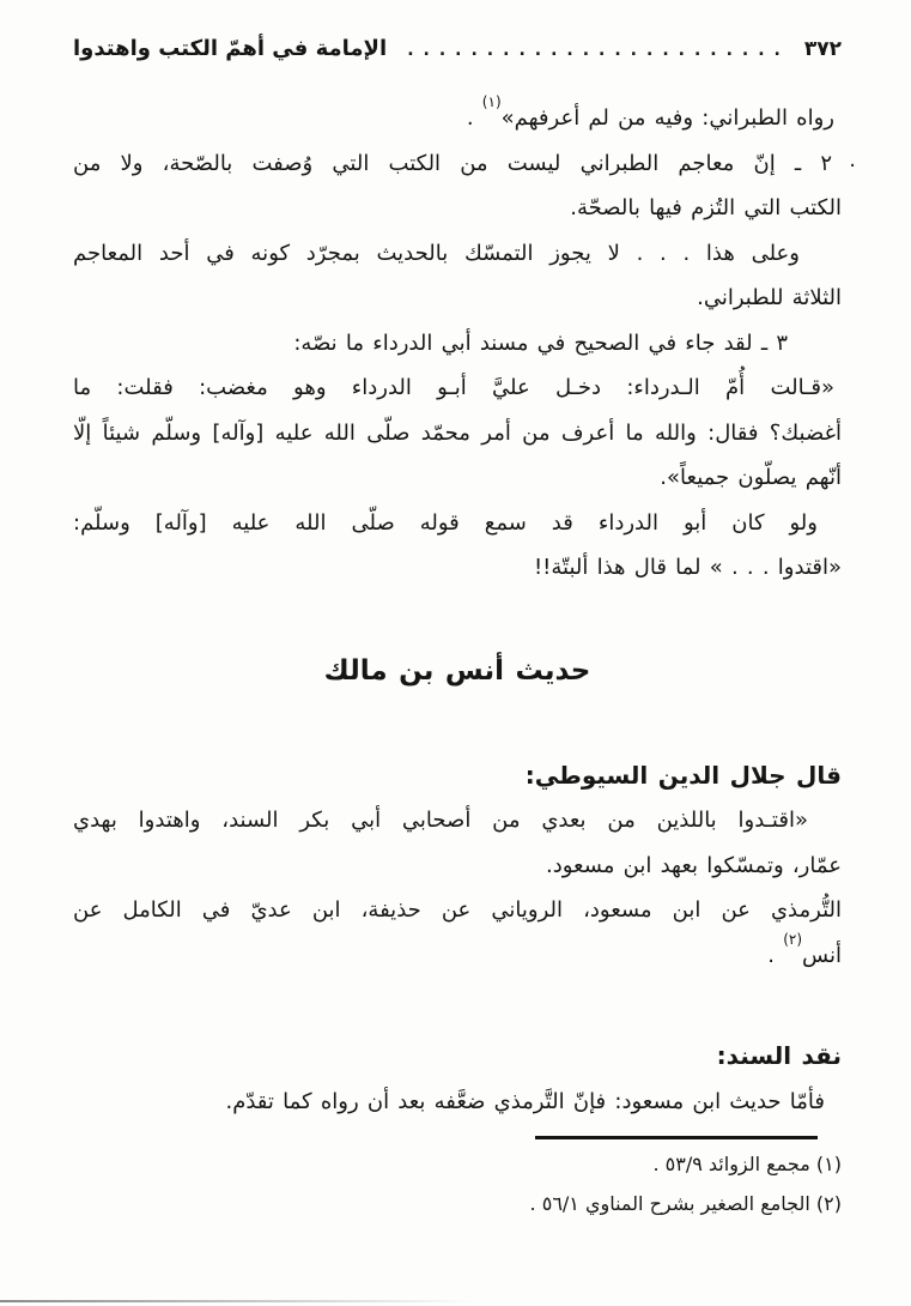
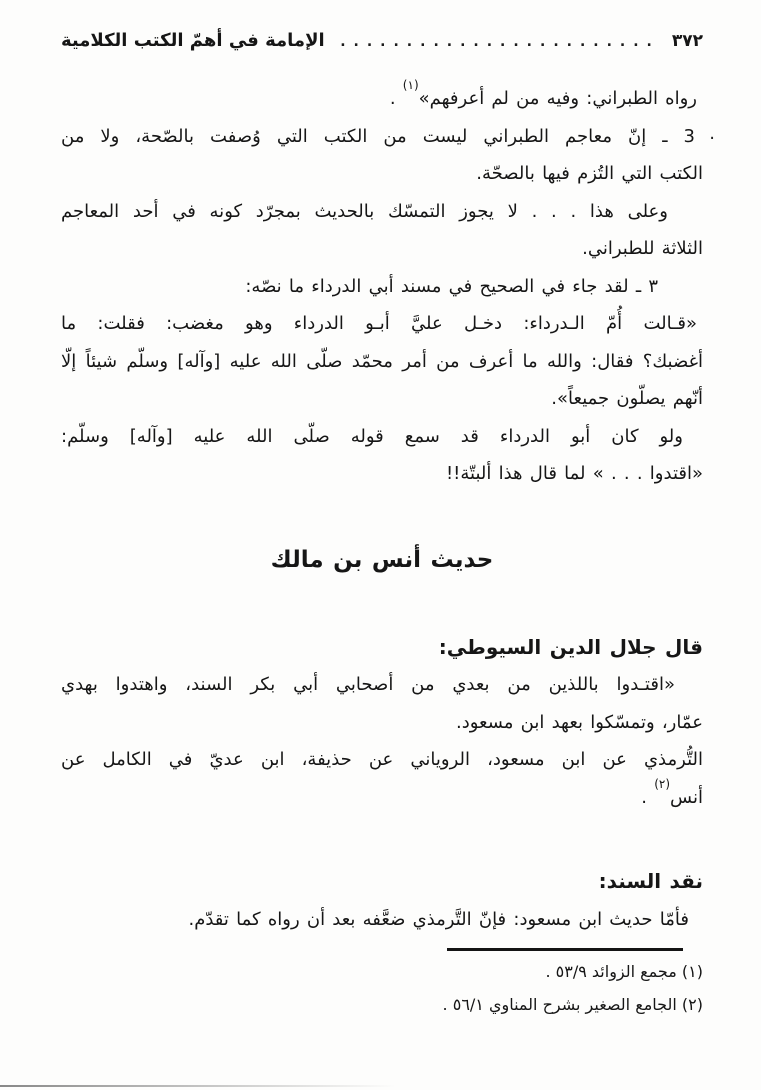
  ٣٧٢
- الإمامة في أهمّ الكتب واهتدوا
+ الإمامة في أهمّ الكتب الكلامية
  رواه الطبراني: وفيه من لم أعرفهم»(١) .
- ٢ ـ إنّ معاجم الطبراني ليست من الكتب التي وُصفت بالصّحة، ولا من
+ 3 ـ إنّ معاجم الطبراني ليست من الكتب التي وُصفت بالصّحة، ولا من
  الكتب التي التُزم فيها بالصحّة.
  وعلى هذا . . . لا يجوز التمسّك بالحديث بمجرّد كونه في أحد المعاجم
  الثلاثة للطبراني.
  ٣ ـ لقد جاء في الصحيح في مسند أبي الدرداء ما نصّه:
  «قـالت أُمّ الـدرداء: دخـل عليَّ أبـو الدرداء وهو مغضب: فقلت: ما
  أغضبك؟ فقال: والله ما أعرف من أمر محمّد صلّى الله عليه [وآله] وسلّم شيئاً إلّا
  أنّهم يصلّون جميعاً».
  ولو كان أبو الدرداء قد سمع قوله صلّى الله عليه [وآله] وسلّم:
  «اقتدوا . . . » لما قال هذا ألبتّة!!
  حديث أنس بن مالك
  قال جلال الدين السيوطي:
  «اقتـدوا باللذين من بعدي من أصحابي أبي بكر السند، واهتدوا بهدي
  عمّار، وتمسّكوا بعهد ابن مسعود.
  التُّرمذي عن ابن مسعود، الروياني عن حذيفة، ابن عديّ في الكامل عن
  أنس(٢) .
  نقد السند:
  فأمّا حديث ابن مسعود: فإنّ التَّرمذي ضعَّفه بعد أن رواه كما تقدّم.
  (١) مجمع الزوائد ٥٣/٩ .
  (٢) الجامع الصغير بشرح المناوي ٥٦/١ .
  ·
